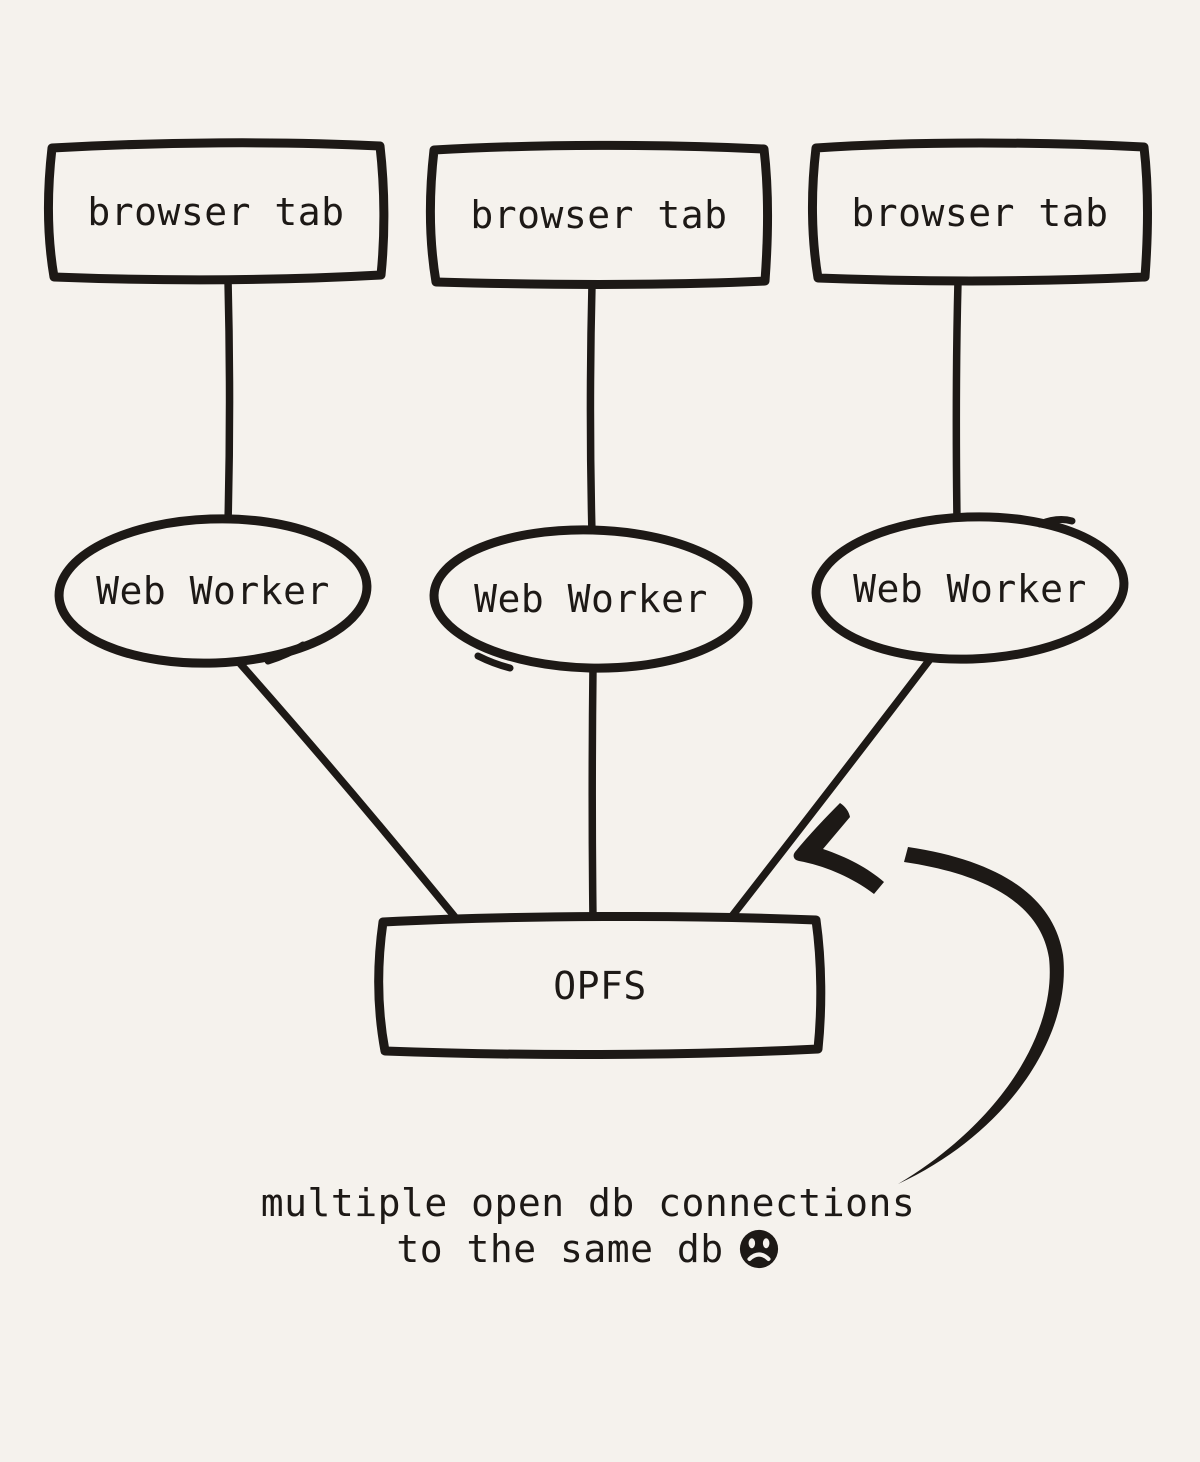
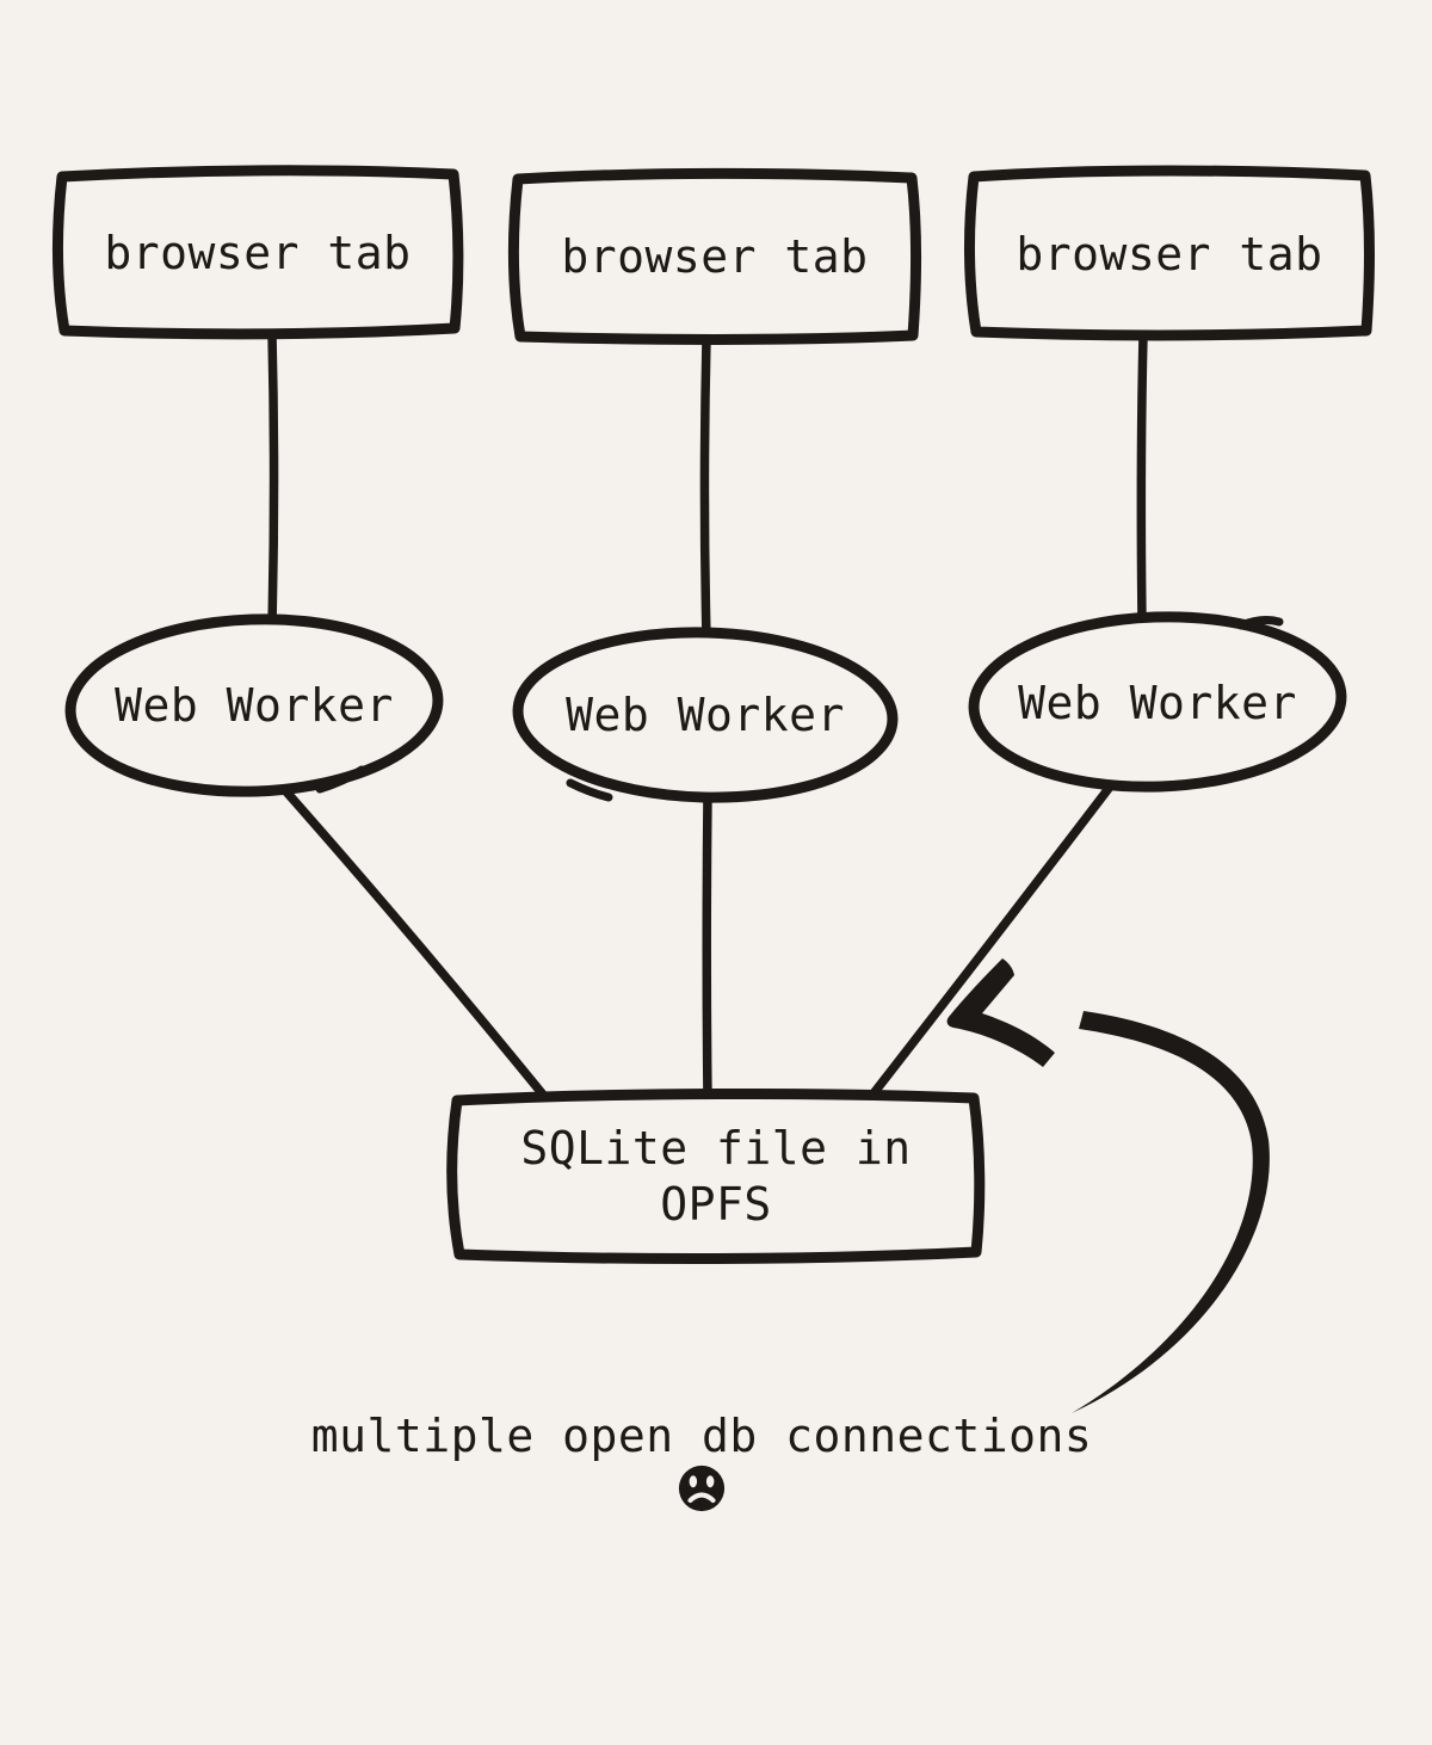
  browser tab
  browser tab
  browser tab
  Web Worker
  Web Worker
  Web Worker
+ SQLite file in
  OPFS
  multiple open db connections
- to the same db
